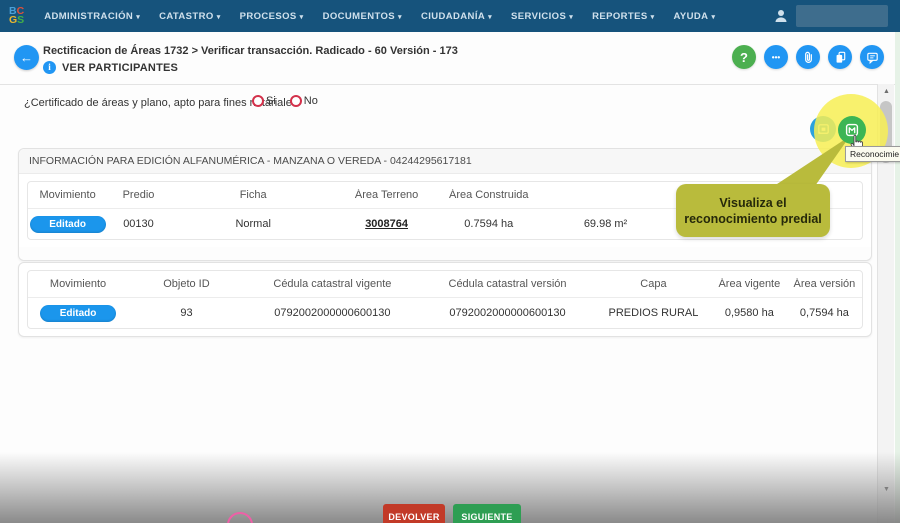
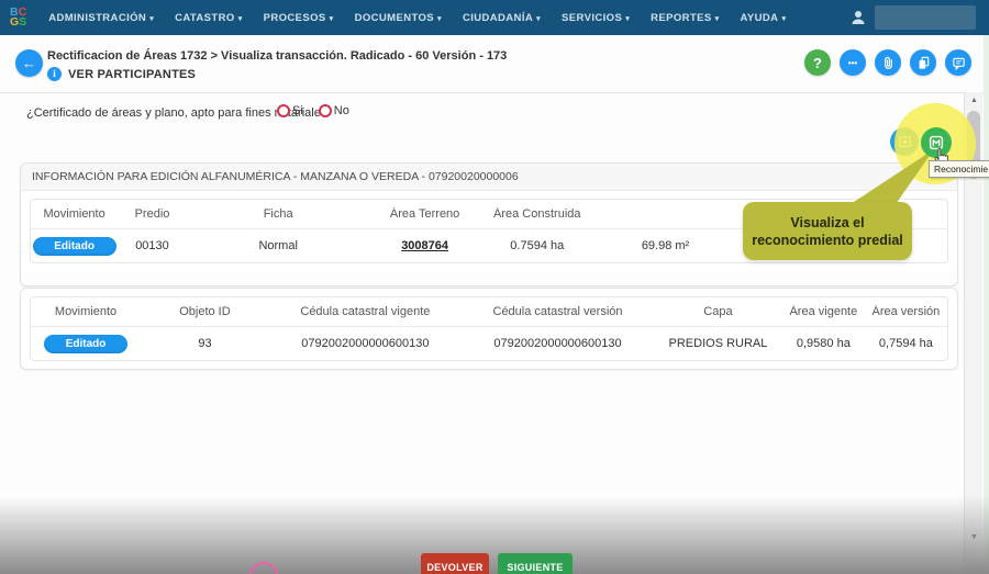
  BC
  GS
  ADMINISTRACIÓN
  CATASTRO
  PROCESOS
  DOCUMENTOS
  CIUDADANÍA
  SERVICIOS
  REPORTES
  AYUDA
  ←
- Rectificacion de Áreas 1732 > Verificar transacción. Radicado - 60 Versión - 173
+ Rectificacion de Áreas 1732 > Visualiza transacción. Radicado - 60 Versión - 173
  i
  VER PARTICIPANTES
  ?
  •••
  ¿Certificado de áreas y plano, apto para finesariale
  Si
  No
  Reconocimie
- INFORMACIÓN PARA EDICIÓN ALFANUMÉRICA - MANZANA O VEREDA - 04244295617181
+ INFORMACIÓN PARA EDICIÓN ALFANUMÉRICA - MANZANA O VEREDA - 07920020000006
  Movimiento
  Predio
  Ficha
  Área Terreno
  Área Construida
  Editado
  00130
  Normal
  3008764
  0.7594 ha
  69.98 m²
  Visualiza el
  reconocimiento predial
  Movimiento
  Objeto ID
  Cédula catastral vigente
  Cédula catastral versión
  Capa
  Área vigente
  Área versión
  Editado
  93
  0792002000000600130
  0792002000000600130
  PREDIOS RURAL
  0,9580 ha
  0,7594 ha
  DEVOLVER
  SIGUIENTE
